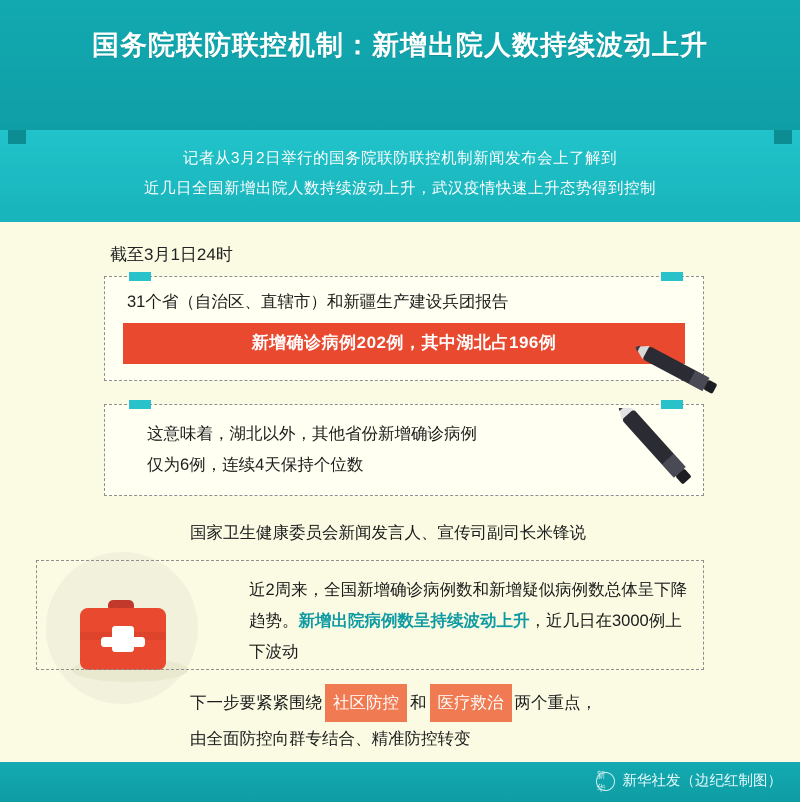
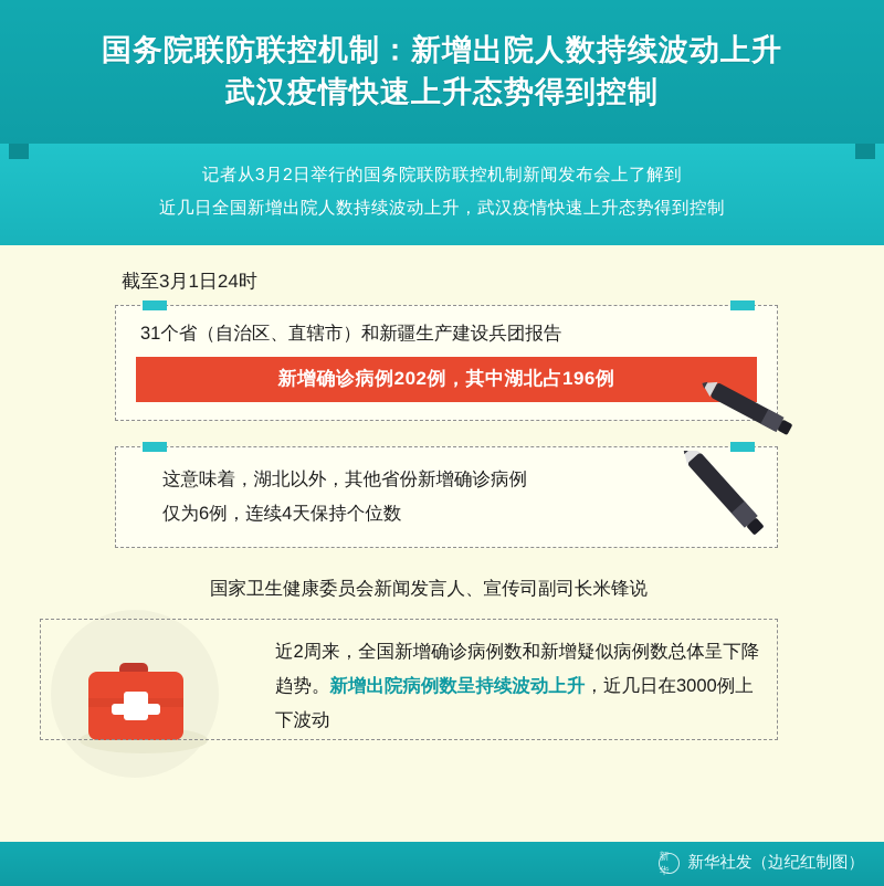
  国务院联防联控机制：新增出院人数持续波动上升
+ 武汉疫情快速上升态势得到控制
  记者从3月2日举行的国务院联防联控机制新闻发布会上了解到
  近几日全国新增出院人数持续波动上升，武汉疫情快速上升态势得到控制
  截至3月1日24时
  31个省（自治区、直辖市）和新疆生产建设兵团报告
  新增确诊病例202例，其中湖北占196例
  这意味着，湖北以外，其他省份新增确诊病例
  仅为6例，连续4天保持个位数
  国家卫生健康委员会新闻发言人、宣传司副司长米锋说
  近2周来，全国新增确诊病例数和新增疑似病例数总体呈下降趋势。新增出院病例数呈持续波动上升，近几日在3000例上下波动
- 下一步要紧紧围绕 社区防控 和 医疗救治 两个重点，
- 由全面防控向群专结合、精准防控转变
  新华
  新华社发（边纪红制图）
